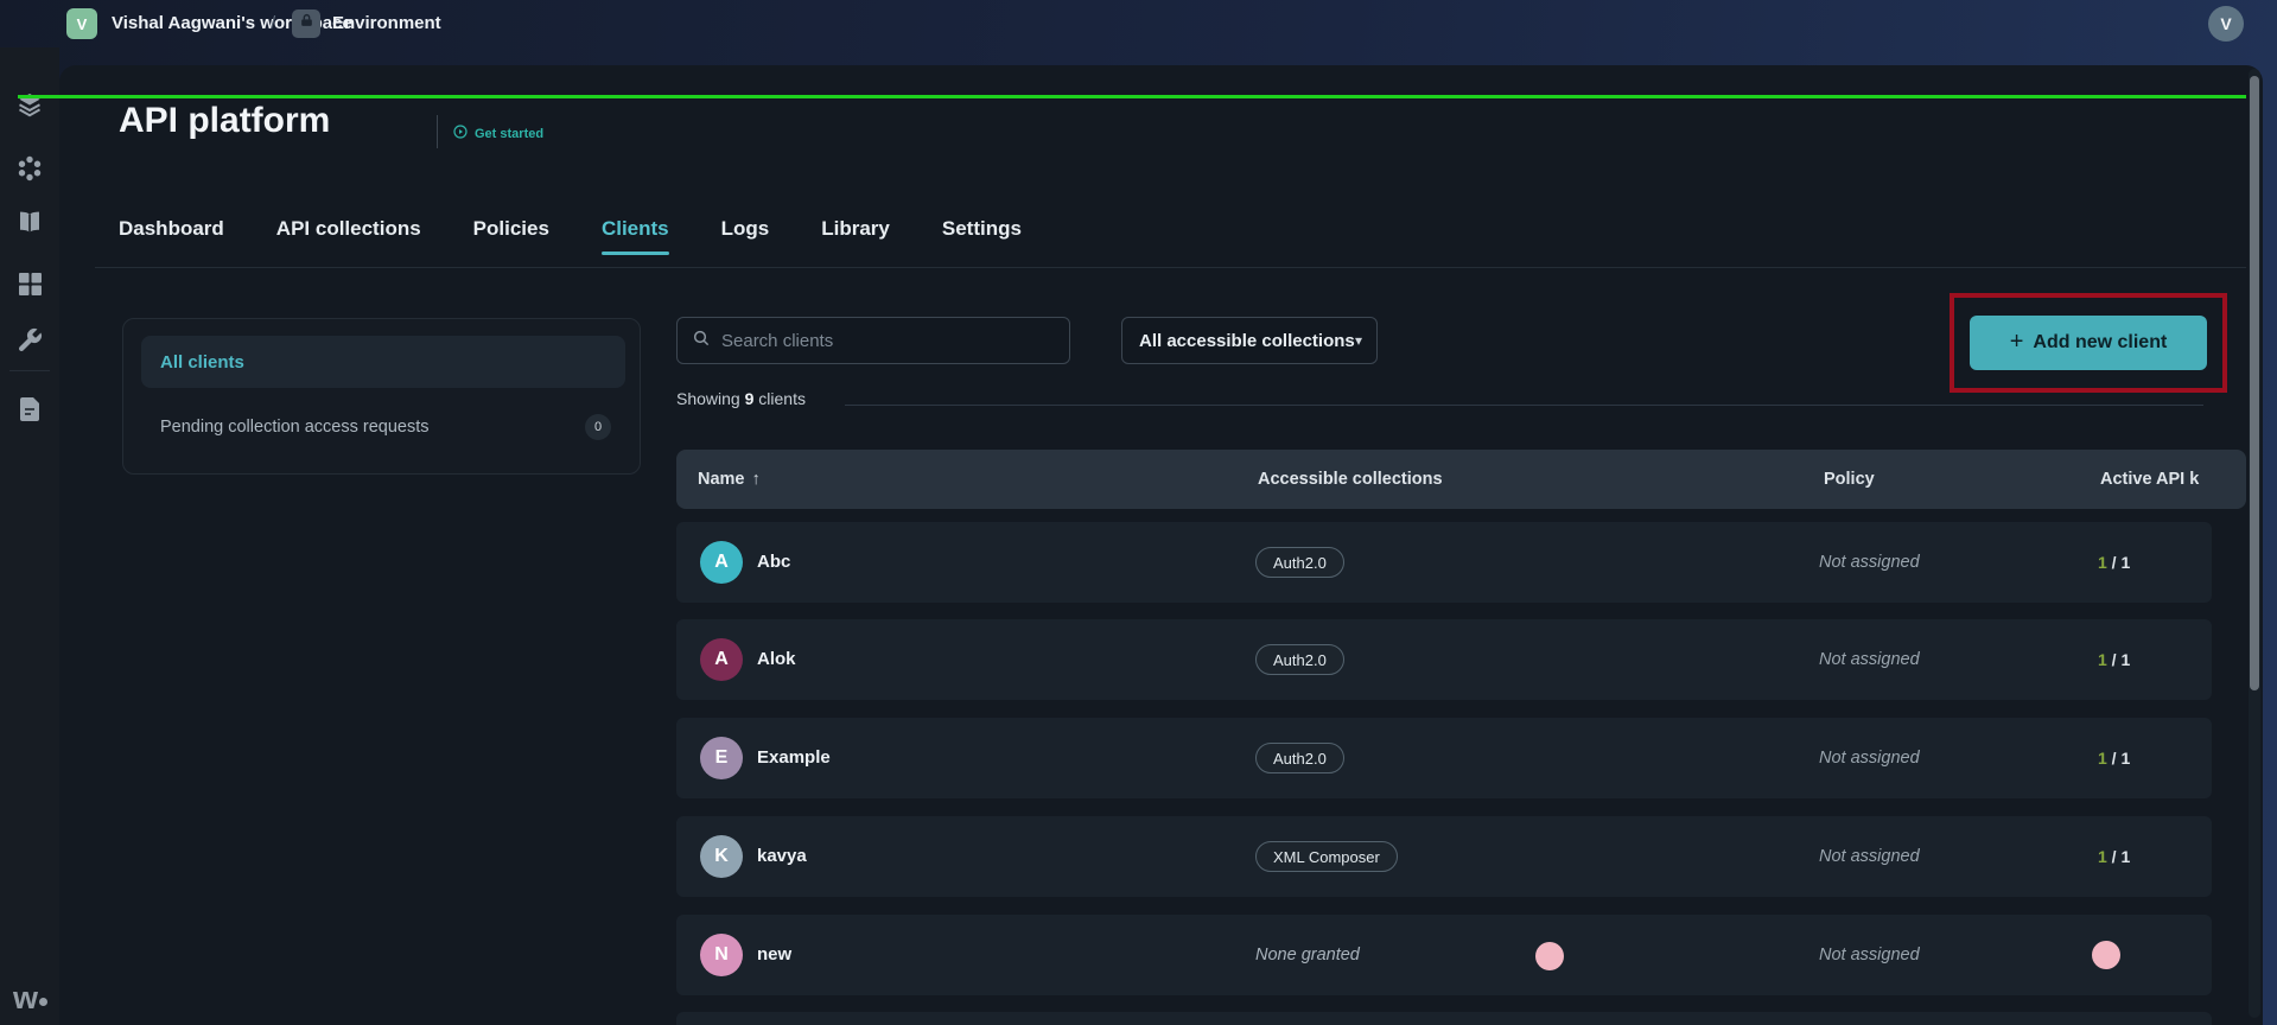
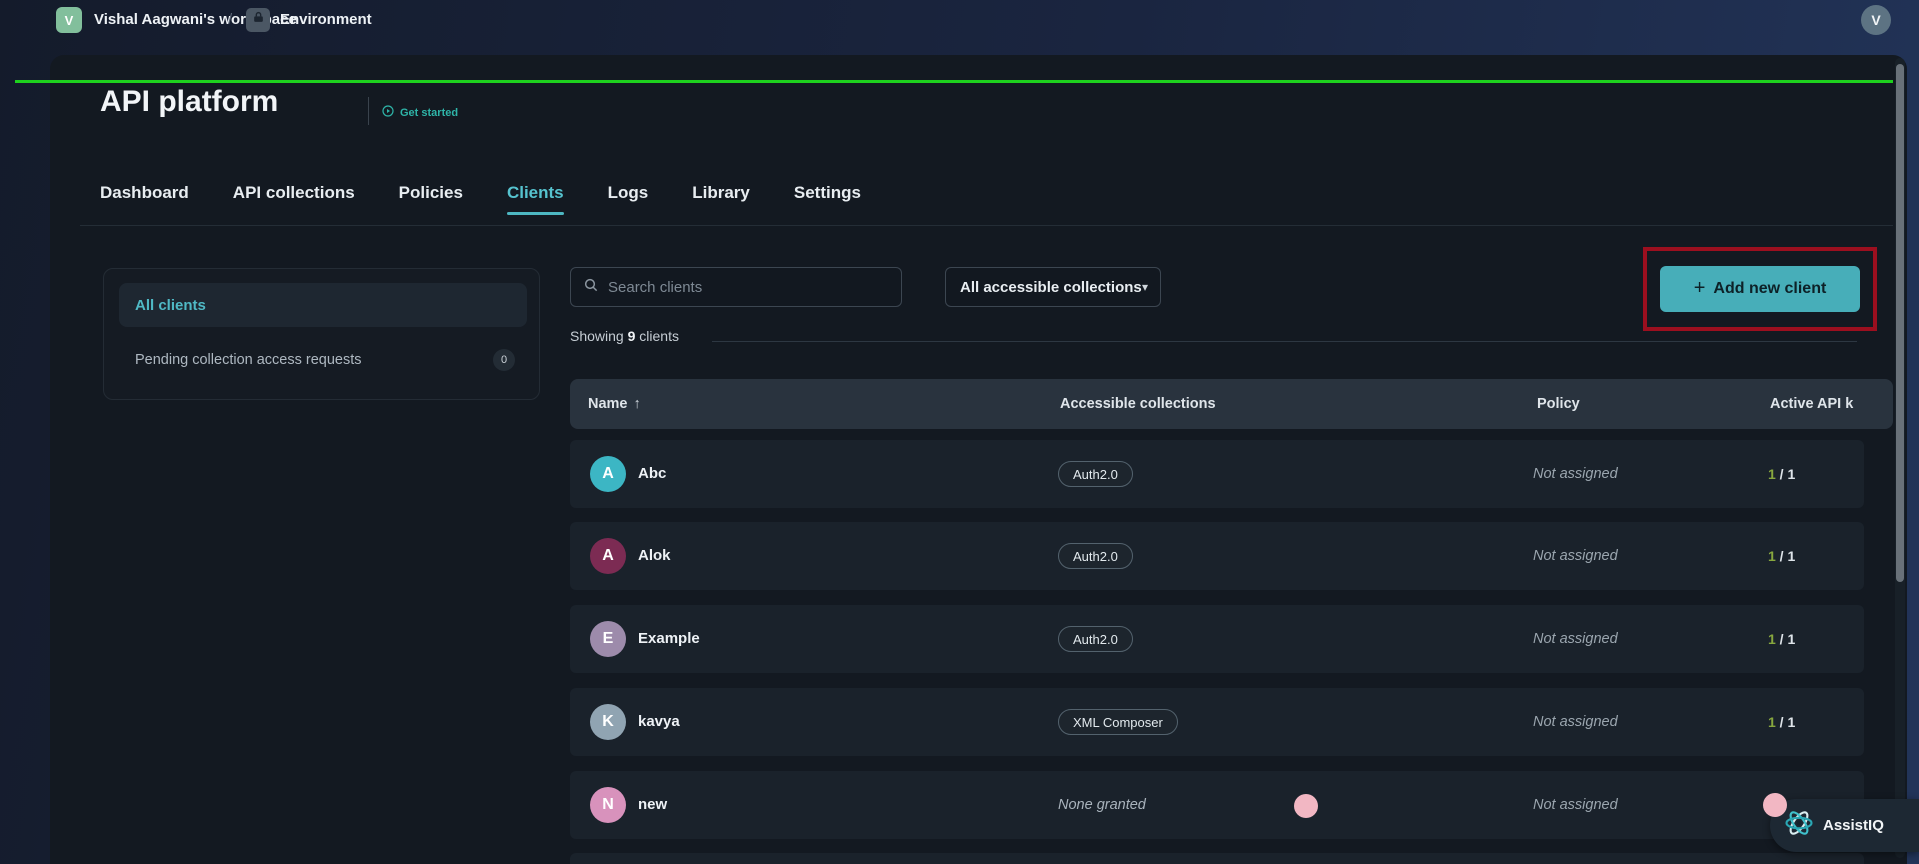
  V
  Vishal Aagwani's worace
  /
  Environment
  V
- w
  API platform
  Get started
  Dashboard
  API collections
  Policies
  Clients
  Logs
  Library
  Settings
  All clients
  Pending collection access requests
  0
  Search clients
  All accessible collections
  ▾
  +
  Add new client
  Showing 9 clients
  Name ↑
  Accessible collections
  Policy
  Active API k
  A
  Abc
  Auth2.0
  Not assigned
  1 / 1
  A
  Alok
  Auth2.0
  Not assigned
  1 / 1
  E
  Example
  Auth2.0
  Not assigned
  1 / 1
  K
  kavya
  XML Composer
  Not assigned
  1 / 1
  N
  new
  None granted
  Not assigned
+ AssistIQ
